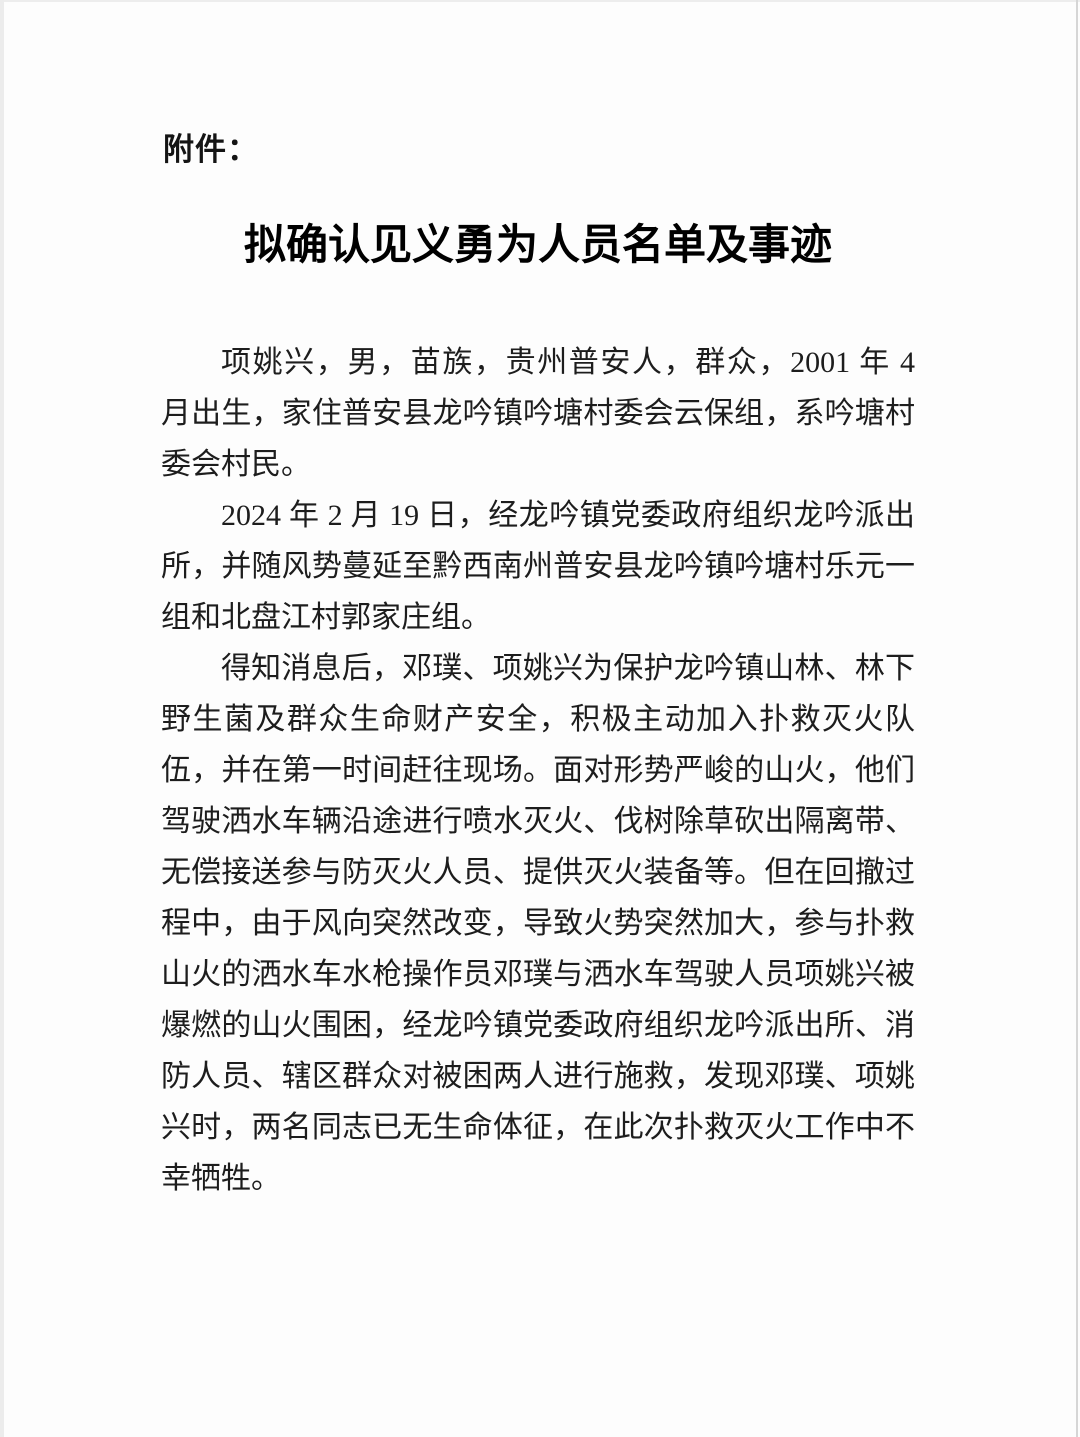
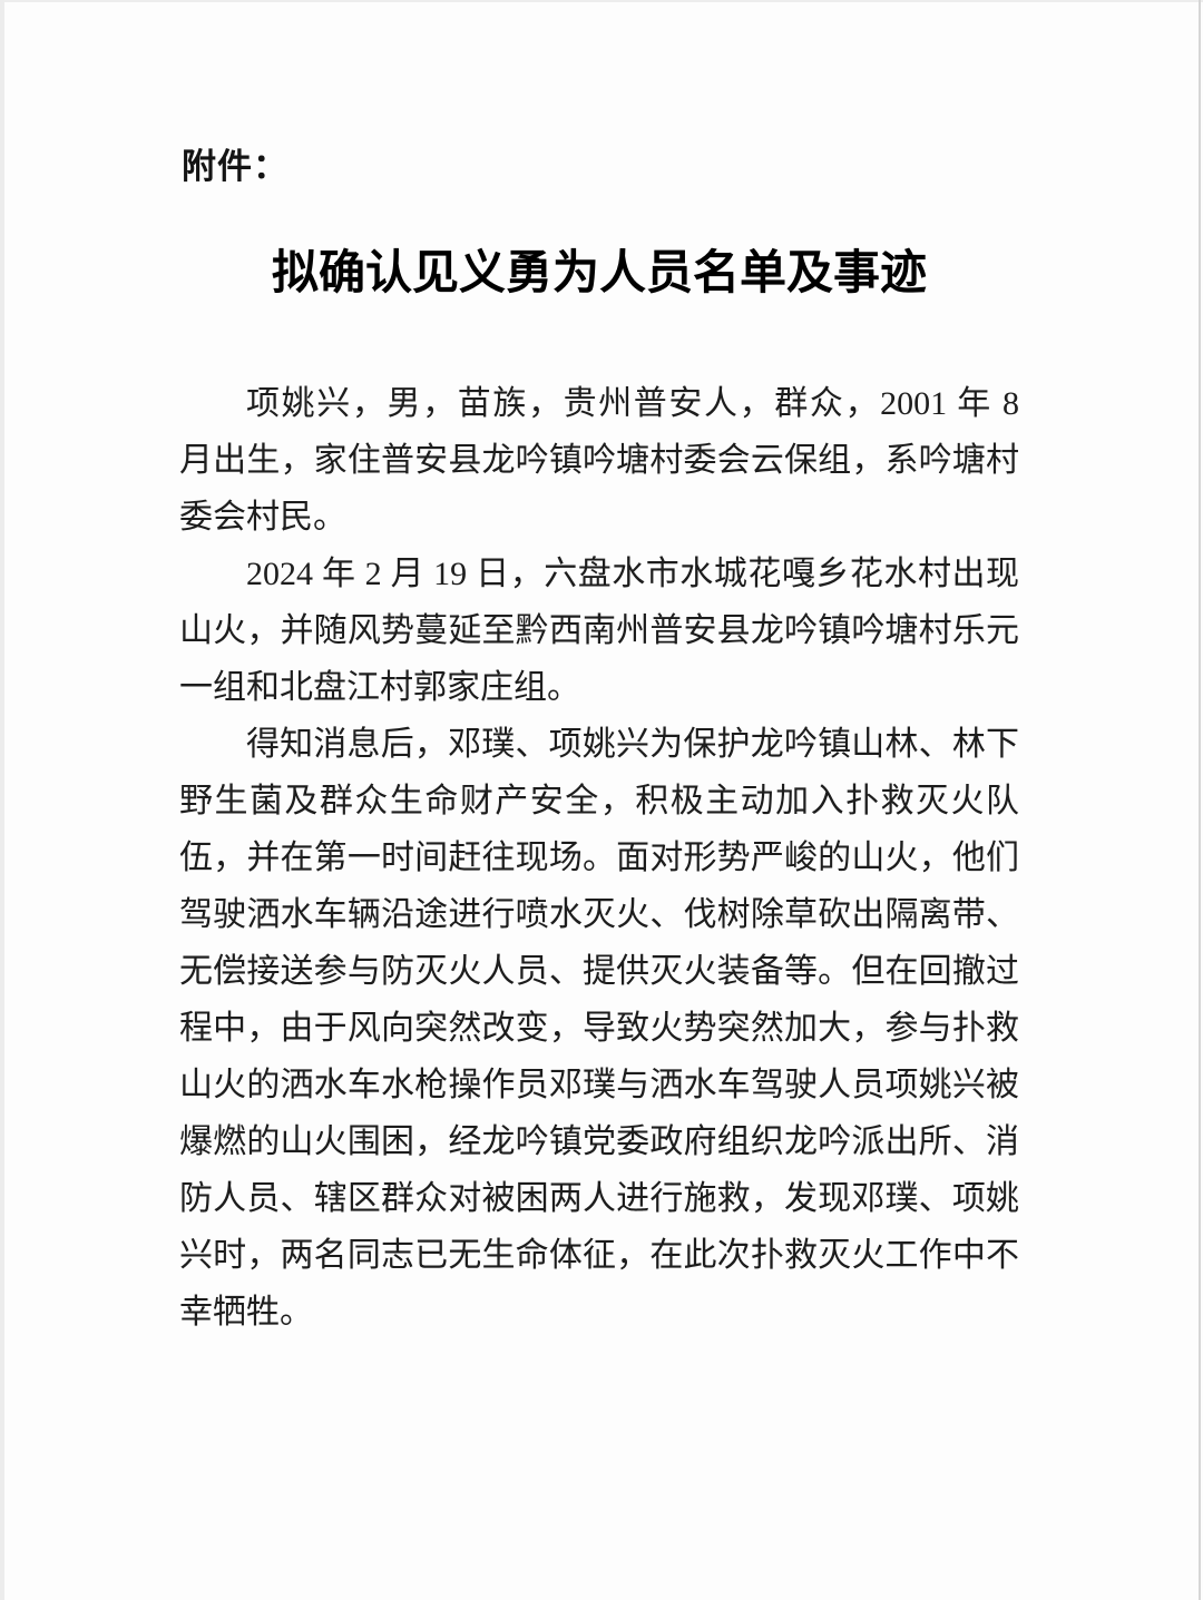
  附件：
  拟确认见义勇为人员名单及事迹
- 项姚兴，男，苗族，贵州普安人，群众，2001 年 4 月出生，家住普安县龙吟镇吟塘村委会云保组，系吟塘村委会村民。
+ 项姚兴，男，苗族，贵州普安人，群众，2001 年 8 月出生，家住普安县龙吟镇吟塘村委会云保组，系吟塘村委会村民。
- 2024 年 2 月 19 日，经龙吟镇党委政府组织龙吟派出所，并随风势蔓延至黔西南州普安县龙吟镇吟塘村乐元一组和北盘江村郭家庄组。
+ 2024 年 2 月 19 日，六盘水市水城花嘎乡花水村出现山火，并随风势蔓延至黔西南州普安县龙吟镇吟塘村乐元一组和北盘江村郭家庄组。
  得知消息后，邓璞、项姚兴为保护龙吟镇山林、林下野生菌及群众生命财产安全，积极主动加入扑救灭火队伍，并在第一时间赶往现场。面对形势严峻的山火，他们驾驶洒水车辆沿途进行喷水灭火、伐树除草砍出隔离带、无偿接送参与防灭火人员、提供灭火装备等。但在回撤过程中，由于风向突然改变，导致火势突然加大，参与扑救山火的洒水车水枪操作员邓璞与洒水车驾驶人员项姚兴被爆燃的山火围困，经龙吟镇党委政府组织龙吟派出所、消防人员、辖区群众对被困两人进行施救，发现邓璞、项姚兴时，两名同志已无生命体征，在此次扑救灭火工作中不幸牺牲。
